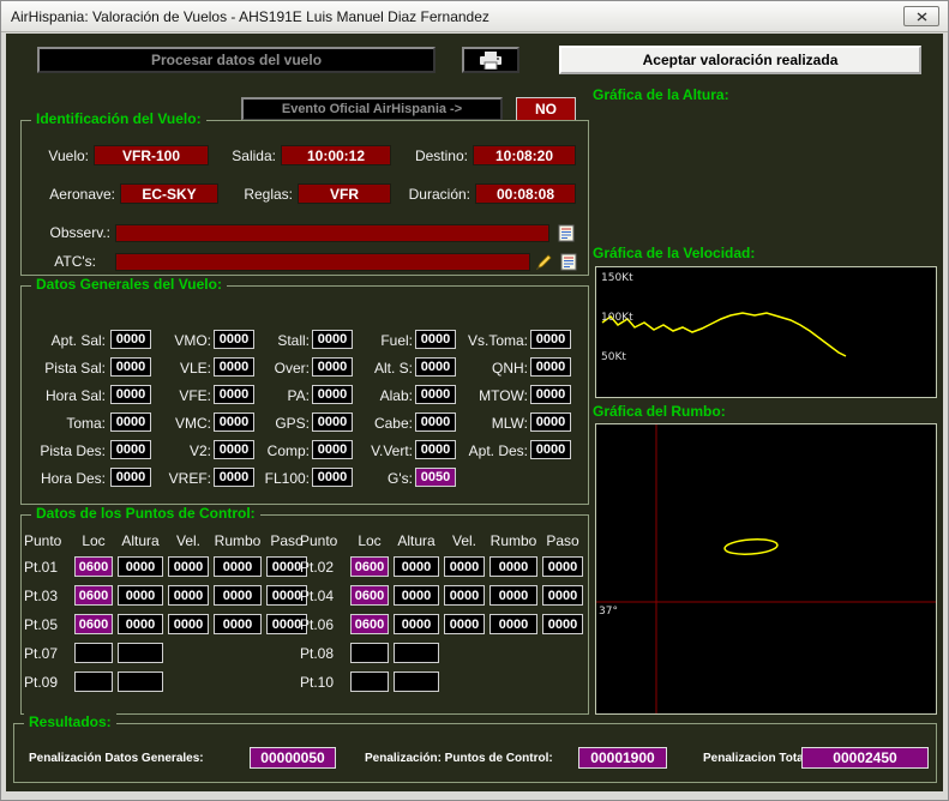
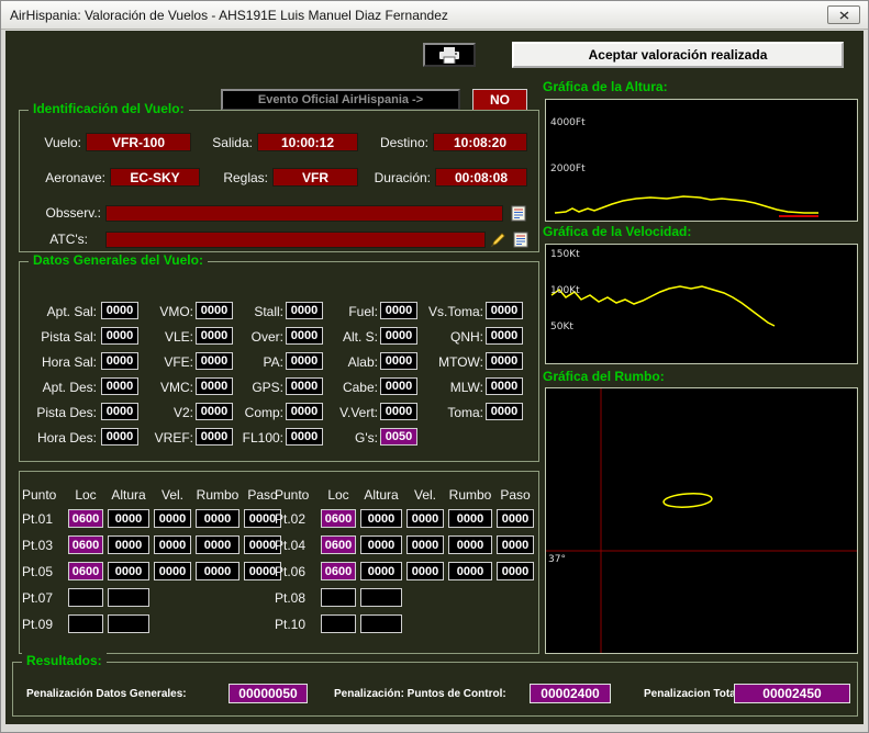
  AirHispania: Valoración de Vuelos - AHS191E Luis Manuel Diaz Fernandez
- Procesar datos del vuelo
  Aceptar valoración realizada
  Evento Oficial AirHispania ->
  NO
  Identificación del Vuelo:
  Vuelo:
  VFR-100
  Salida:
  10:00:12
  Destino:
  10:08:20
  Aeronave:
  EC-SKY
  Reglas:
  VFR
  Duración:
  00:08:08
  Obsserv.:
  ATC's:
  Datos Generales del Vuelo:
  Apt. Sal:
  0000
  VMO:
  0000
  Stall:
  0000
  Fuel:
  0000
  Vs.Toma:
  0000
  Pista Sal:
  0000
  VLE:
  0000
  Over:
  0000
  Alt. S:
  0000
  QNH:
  0000
  Hora Sal:
  0000
  VFE:
  0000
  PA:
  0000
  Alab:
  0000
  MTOW:
  0000
- Toma:
+ Apt. Des:
  0000
  VMC:
  0000
  GPS:
  0000
  Cabe:
  0000
  MLW:
  0000
  Pista Des:
  0000
  V2:
  0000
  Comp:
  0000
  V.Vert:
  0000
- Apt. Des:
+ Toma:
  0000
  Hora Des:
  0000
  VREF:
  0000
  FL100:
  0000
  G's:
  0050
- Datos de los Puntos de Control:
  Punto
  Loc
  Altura
  Vel.
  Rumbo
  Paso
  Punto
  Loc
  Altura
  Vel.
  Rumbo
  Paso
  Pt.01
  0600
  0000
  0000
  0000
  0000
  Pt.02
  0600
  0000
  0000
  0000
  0000
  Pt.03
  0600
  0000
  0000
  0000
  0000
  Pt.04
  0600
  0000
  0000
  0000
  0000
  Pt.05
  0600
  0000
  0000
  0000
  0000
  Pt.06
  0600
  0000
  0000
  0000
  0000
  Pt.07
  Pt.08
  Pt.09
  Pt.10
  Resultados:
  Penalización Datos Generales:
  00000050
  Penalización: Puntos de Control:
- 00001900
+ 00002400
  Penalizacion Tota
  00002450
  Gráfica de la Altura:
+ 4000Ft
+ 2000Ft
  Gráfica de la Velocidad:
  150Kt
  100Kt
  50Kt
  Gráfica del Rumbo:
  37°
